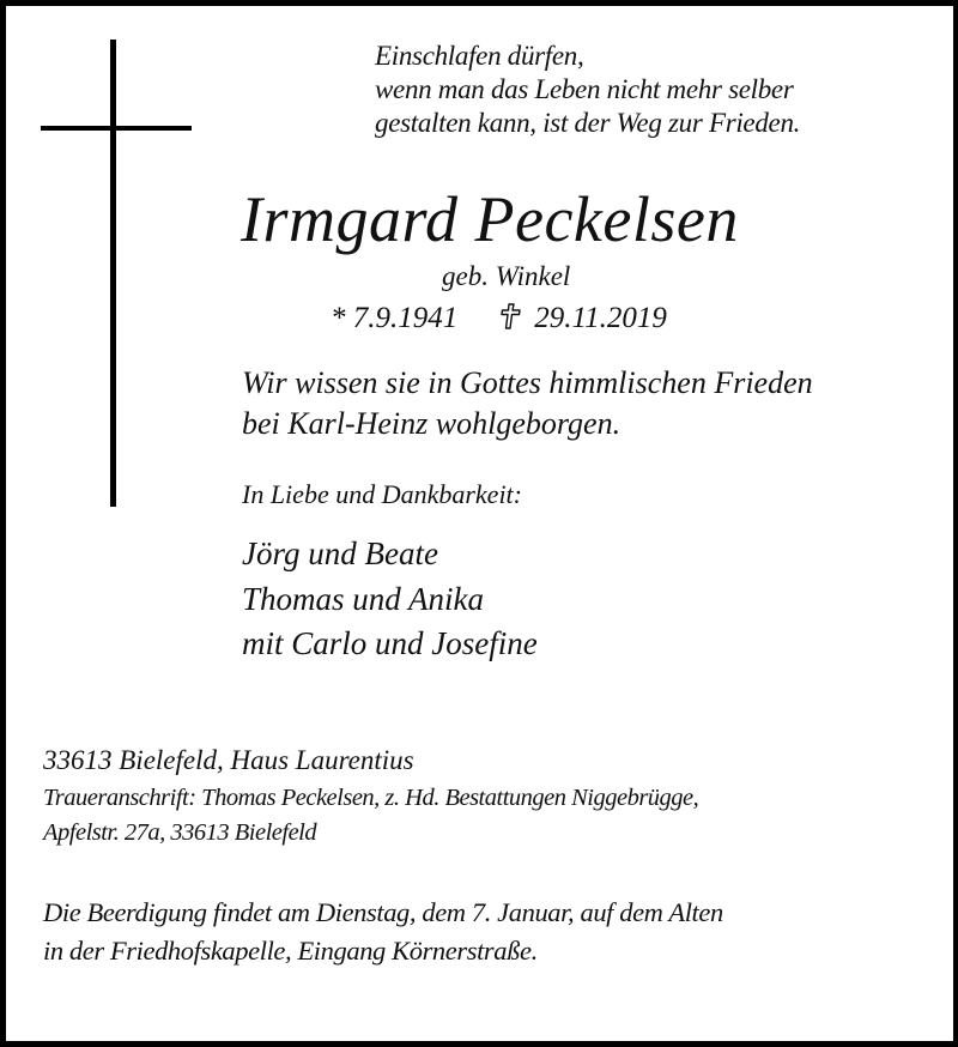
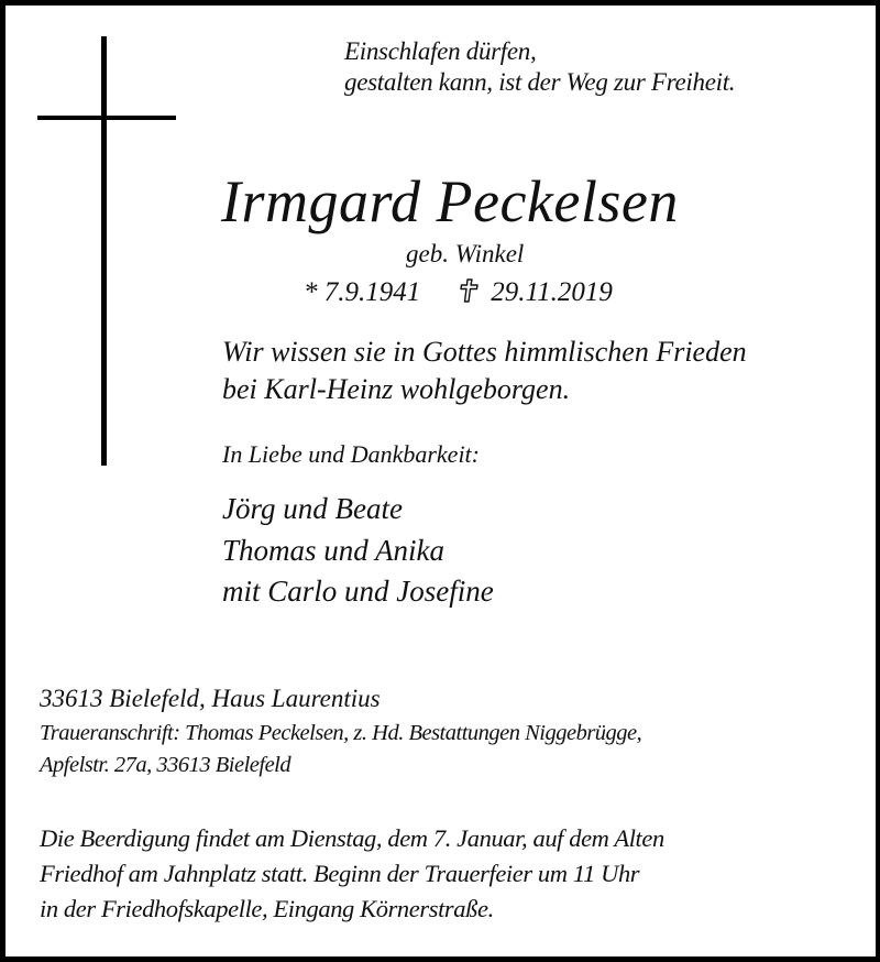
  Einschlafen dürfen,
- wenn man das Leben nicht mehr selber
- gestalten kann, ist der Weg zur Frieden.
+ gestalten kann, ist der Weg zur Freiheit.
  Irmgard Peckelsen
  geb. Winkel
  * 7.9.1941 29.11.2019
  Wir wissen sie in Gottes himmlischen Frieden
  bei Karl-Heinz wohlgeborgen.
  In Liebe und Dankbarkeit:
  Jörg und Beate
  Thomas und Anika
  mit Carlo und Josefine
  33613 Bielefeld, Haus Laurentius
  Traueranschrift: Thomas Peckelsen, z. Hd. Bestattungen Niggebrügge,
  Apfelstr. 27a, 33613 Bielefeld
  Die Beerdigung findet am Dienstag, dem 7. Januar, auf dem Alten
+ Friedhof am Jahnplatz statt. Beginn der Trauerfeier um 11 Uhr
  in der Friedhofskapelle, Eingang Körnerstraße.
